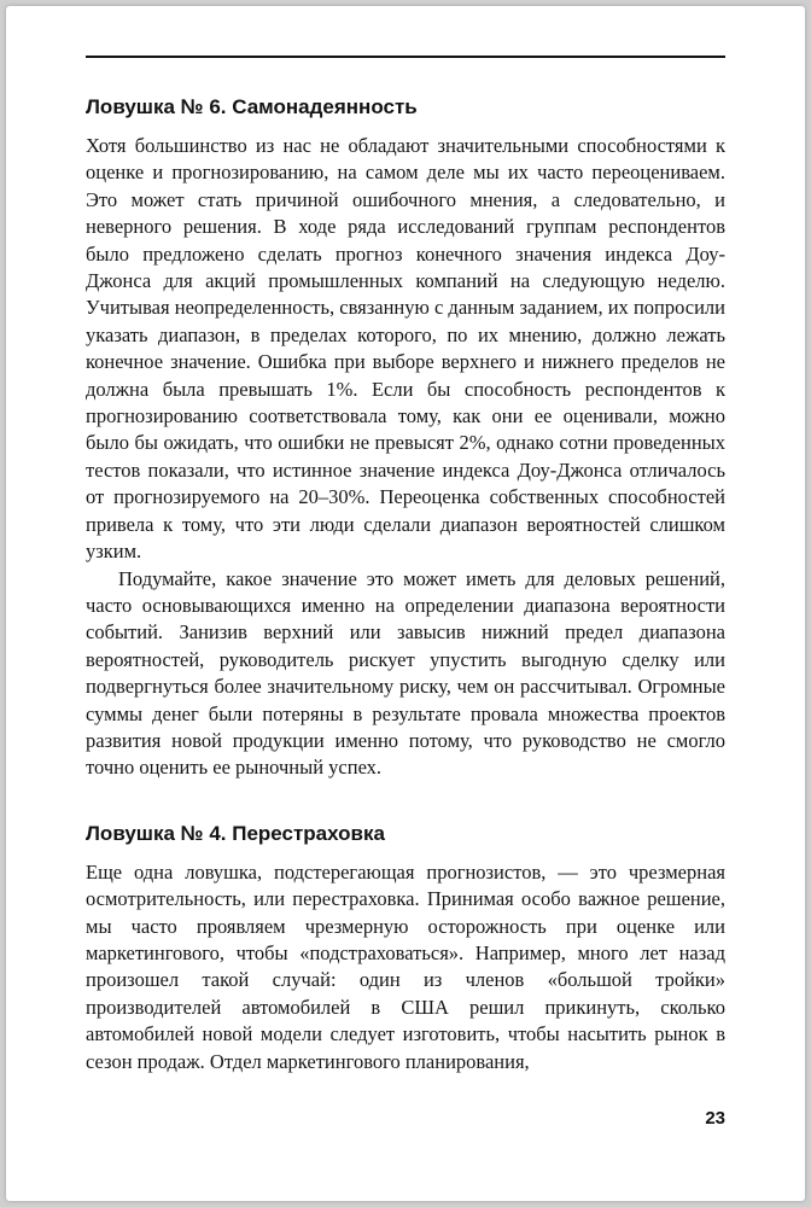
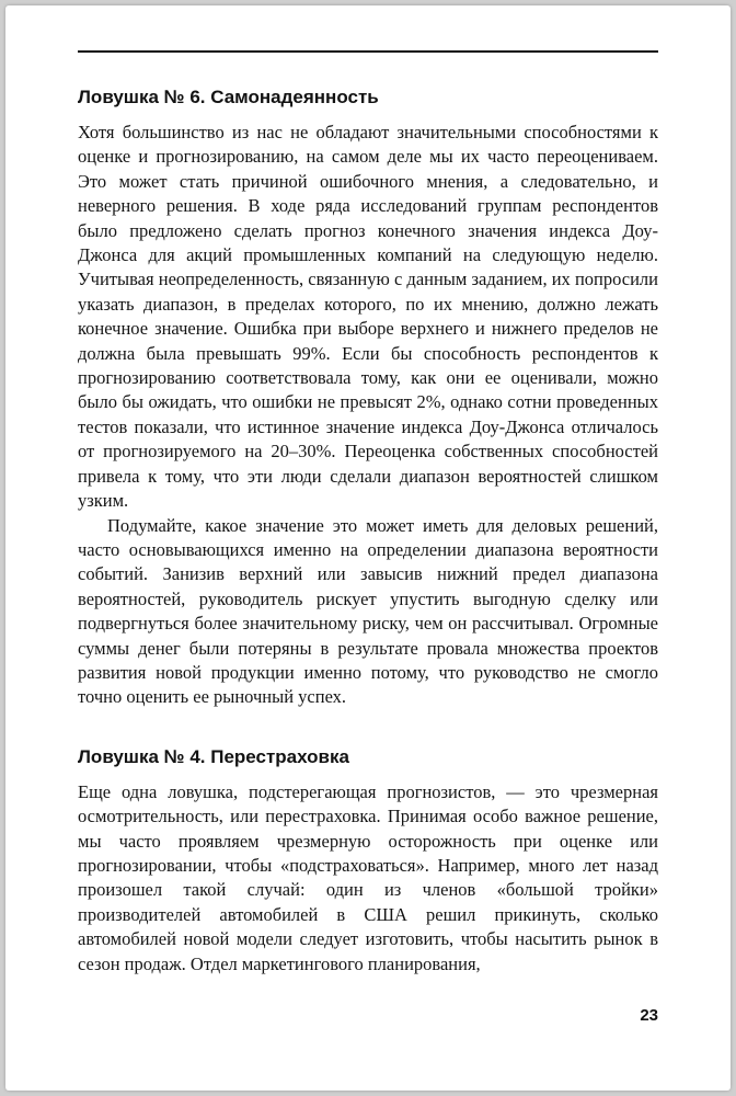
  Ловушка № 6. Самонадеянность
- Хотя большинство из нас не обладают значительными способностями к оценке и прогнозированию, на самом деле мы их часто переоцениваем. Это может стать причиной ошибочного мнения, а следовательно, и неверного решения. В ходе ряда исследований группам респондентов было предложено сделать прогноз конечного значения индекса Доу-Джонса для акций промышленных компаний на следующую неделю. Учитывая неопределенность, связанную с данным заданием, их попросили указать диапазон, в пределах которого, по их мнению, должно лежать конечное значение. Ошибка при выборе верхнего и нижнего пределов не должна была превышать 1%. Если бы способность респондентов к прогнозированию соответствовала тому, как они ее оценивали, можно было бы ожидать, что ошибки не превысят 2%, однако сотни проведенных тестов показали, что истинное значение индекса Доу-Джонса отличалось от прогнозируемого на 20–30%. Переоценка собственных способностей привела к тому, что эти люди сделали диапазон вероятностей слишком узким.
+ Хотя большинство из нас не обладают значительными способностями к оценке и прогнозированию, на самом деле мы их часто переоцениваем. Это может стать причиной ошибочного мнения, а следовательно, и неверного решения. В ходе ряда исследований группам респондентов было предложено сделать прогноз конечного значения индекса Доу-Джонса для акций промышленных компаний на следующую неделю. Учитывая неопределенность, связанную с данным заданием, их попросили указать диапазон, в пределах которого, по их мнению, должно лежать конечное значение. Ошибка при выборе верхнего и нижнего пределов не должна была превышать 99%. Если бы способность респондентов к прогнозированию соответствовала тому, как они ее оценивали, можно было бы ожидать, что ошибки не превысят 2%, однако сотни проведенных тестов показали, что истинное значение индекса Доу-Джонса отличалось от прогнозируемого на 20–30%. Переоценка собственных способностей привела к тому, что эти люди сделали диапазон вероятностей слишком узким.
  Подумайте, какое значение это может иметь для деловых решений, часто основывающихся именно на определении диапазона вероятности событий. Занизив верхний или завысив нижний предел диапазона вероятностей, руководитель рискует упустить выгодную сделку или подвергнуться более значительному риску, чем он рассчитывал. Огромные суммы денег были потеряны в результате провала множества проектов развития новой продукции именно потому, что руководство не смогло точно оценить ее рыночный успех.
  Ловушка № 4. Перестраховка
- Еще одна ловушка, подстерегающая прогнозистов, — это чрезмерная осмотрительность, или перестраховка. Принимая особо важное решение, мы часто проявляем чрезмерную осторожность при оценке или маркетингового, чтобы «подстраховаться». Например, много лет назад произошел такой случай: один из членов «большой тройки» производителей автомобилей в США решил прикинуть, сколько автомобилей новой модели следует изготовить, чтобы насытить рынок в сезон продаж. Отдел маркетингового планирования,
+ Еще одна ловушка, подстерегающая прогнозистов, — это чрезмерная осмотрительность, или перестраховка. Принимая особо важное решение, мы часто проявляем чрезмерную осторожность при оценке или прогнозировании, чтобы «подстраховаться». Например, много лет назад произошел такой случай: один из членов «большой тройки» производителей автомобилей в США решил прикинуть, сколько автомобилей новой модели следует изготовить, чтобы насытить рынок в сезон продаж. Отдел маркетингового планирования,
  23
